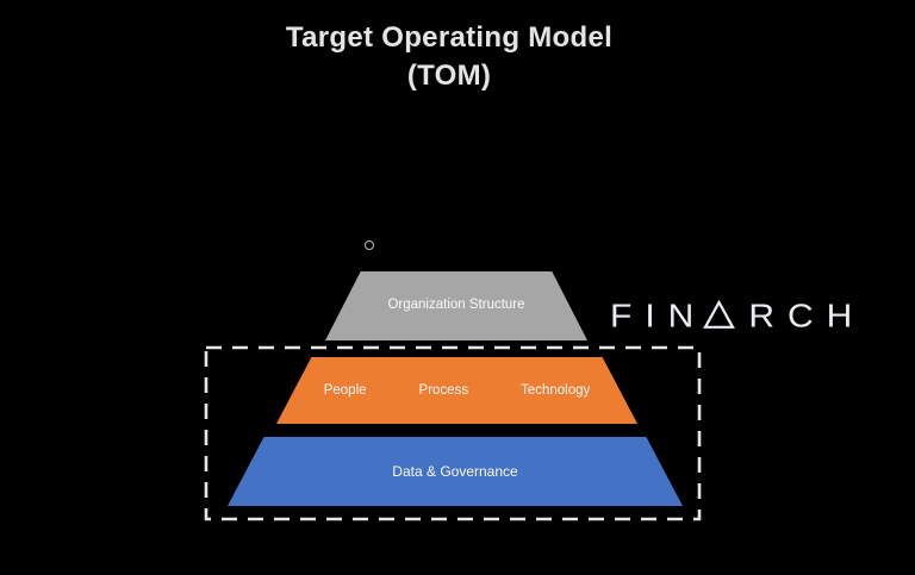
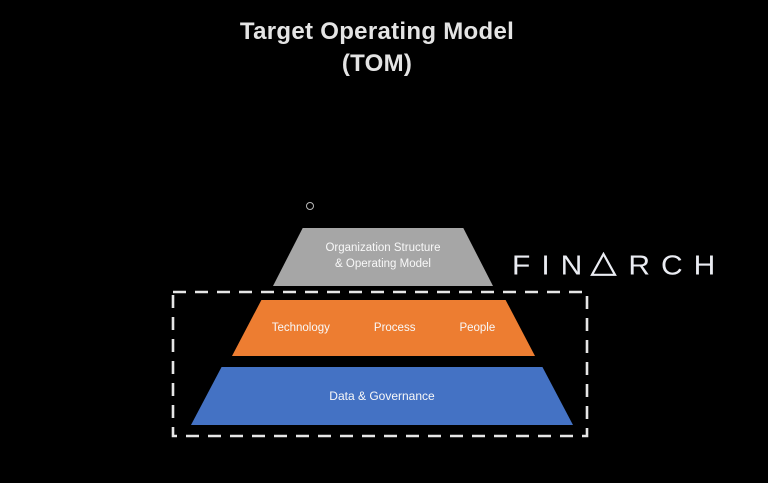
  Target Operating Model
  (TOM)
  Organization Structure
+ & Operating Model
- People
+ Technology
  Process
- Technology
+ People
  Data & Governance
  FIN
  RCH
